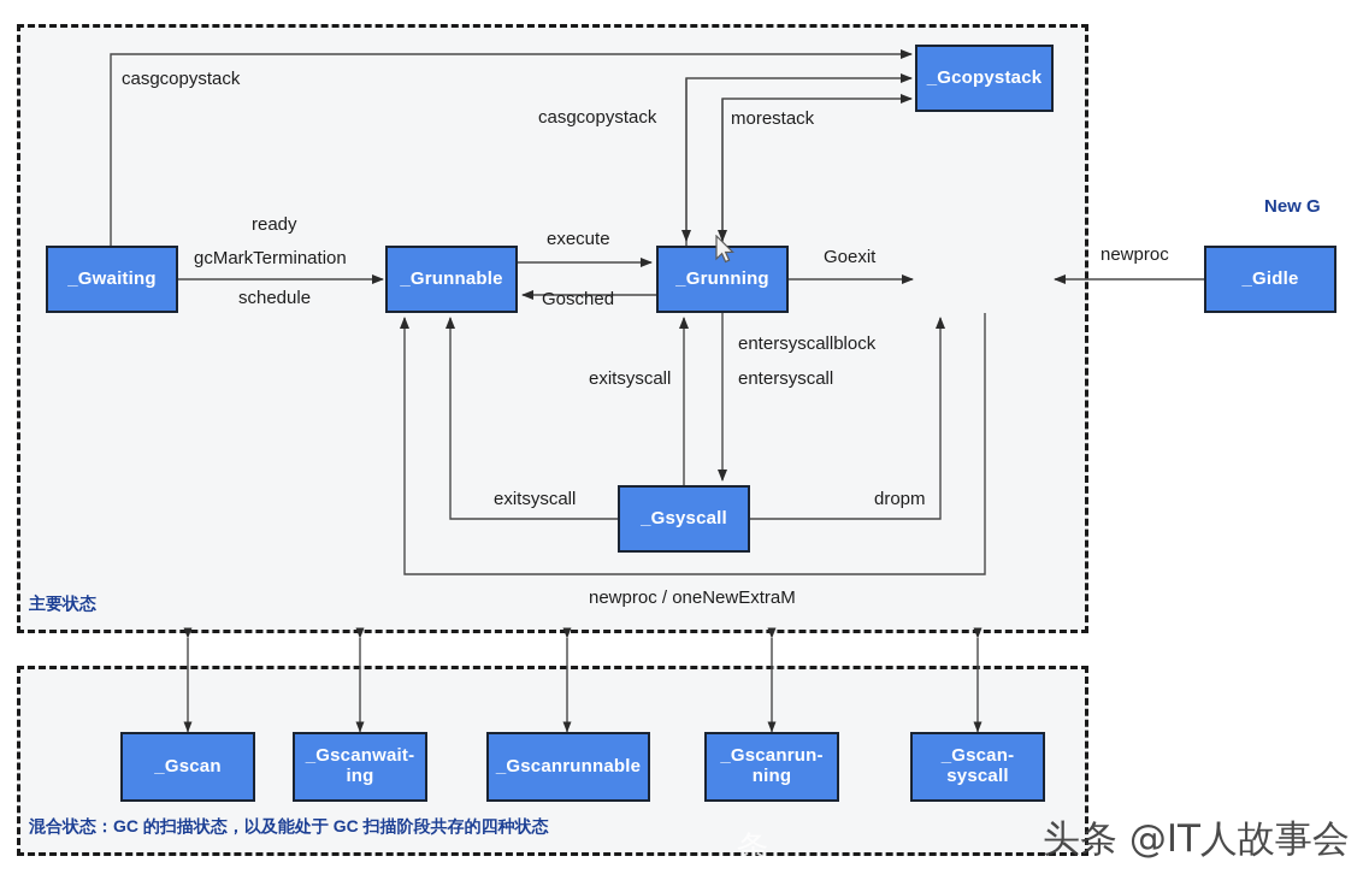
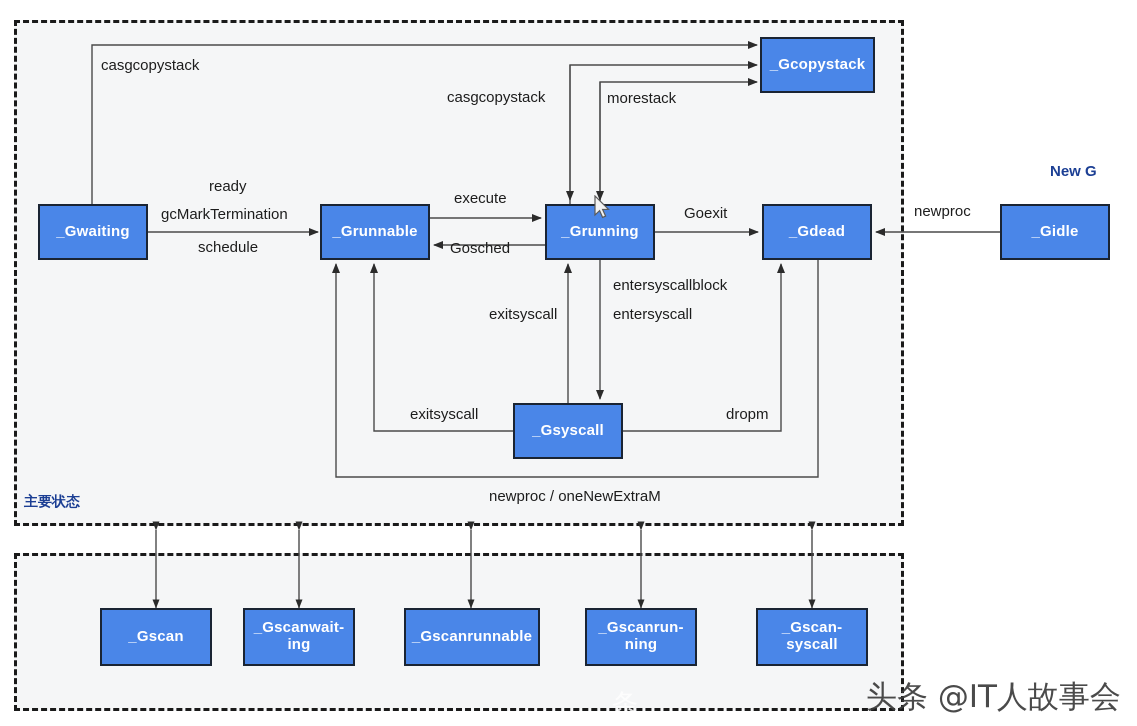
  _Gwaiting
  _Grunnable
  _Grunning
+ _Gdead
  _Gcopystack
  _Gsyscall
  _Gidle
  _Gscan
  _Gscanwait-
  ing
  _Gscanrunnable
  _Gscanrun-
  ning
  _Gscan-
  syscall
  casgcopystack
  casgcopystack
  morestack
  ready
  gcMarkTermination
  schedule
  execute
  Gosched
  Goexit
  newproc
  entersyscallblock
  entersyscall
  exitsyscall
  exitsyscall
  dropm
  newproc / oneNewExtraM
  主要状态
- 混合状态：GC 的扫描状态，以及能处于 GC 扫描阶段共存的四种状态
  New G
  条
  头条 @IT人故事会
